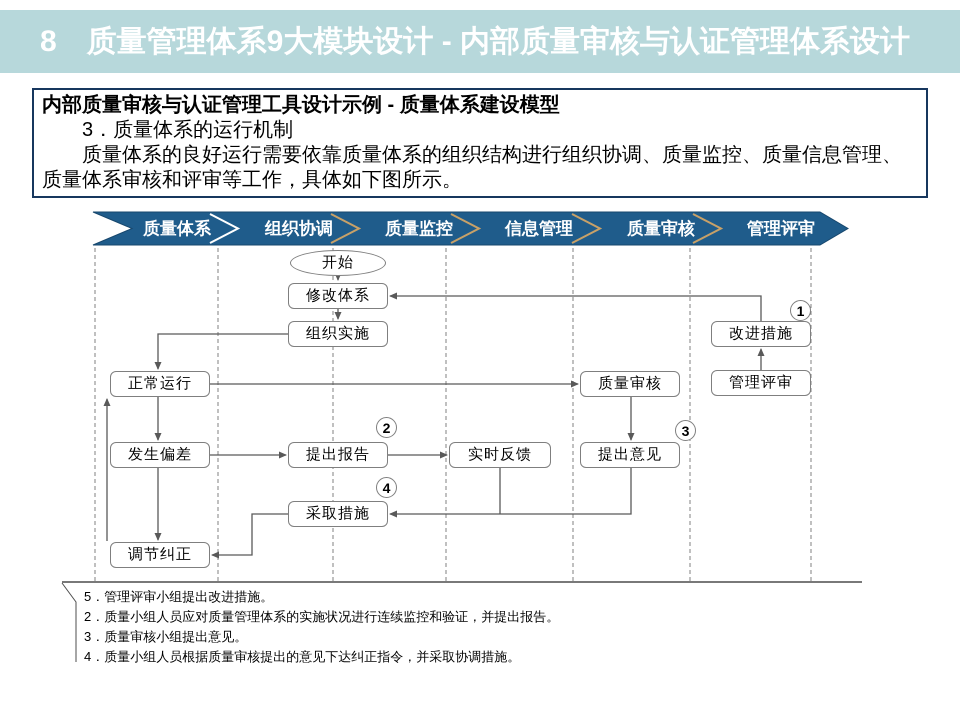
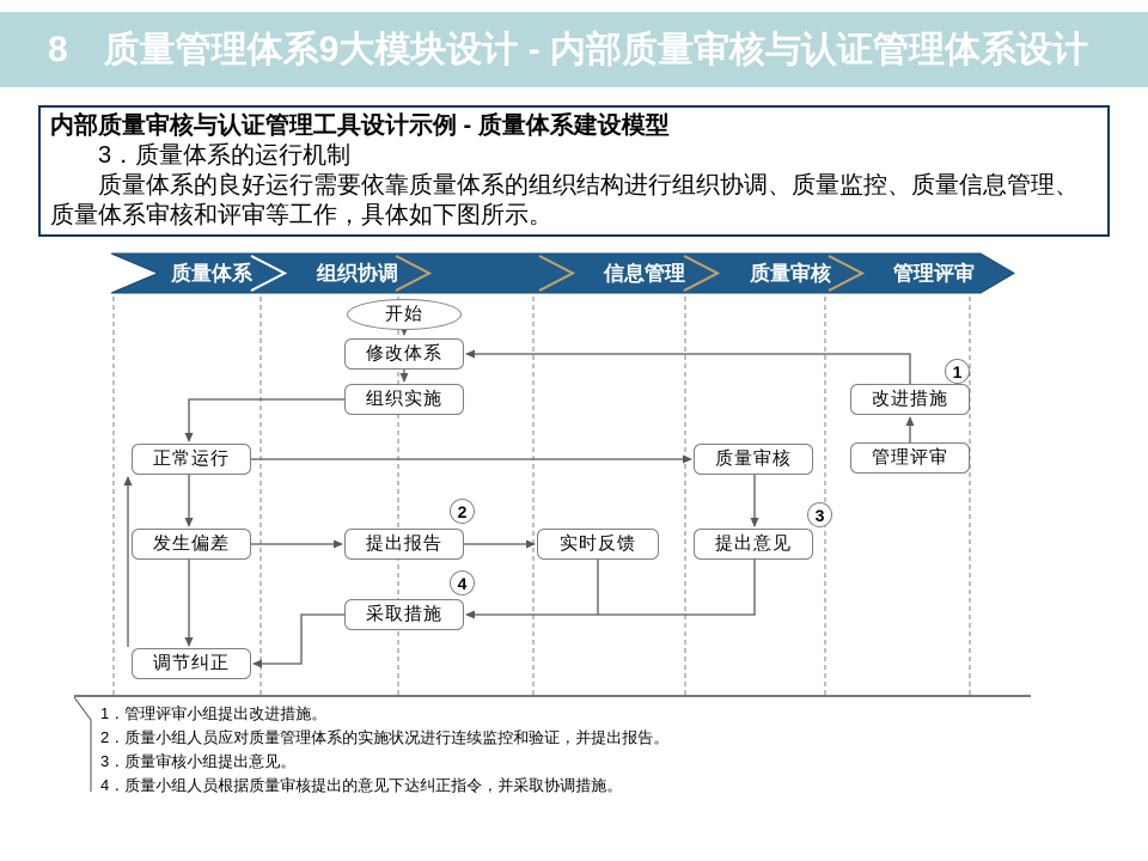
  8 质量管理体系9大模块设计 - 内部质量审核与认证管理体系设计
  内部质量审核与认证管理工具设计示例 - 质量体系建设模型
  3．质量体系的运行机制
  质量体系的良好运行需要依靠质量体系的组织结构进行组织协调、质量监控、质量信息管理、
  质量体系审核和评审等工作，具体如下图所示。
  质量体系
  组织协调
- 质量监控
  信息管理
  质量审核
  管理评审
  开始
  修改体系
  组织实施
  正常运行
  质量审核
  改进措施
  管理评审
  发生偏差
  提出报告
  实时反馈
  提出意见
  采取措施
  调节纠正
  1
  2
  3
  4
- 5．管理评审小组提出改进措施。
+ 1．管理评审小组提出改进措施。
  2．质量小组人员应对质量管理体系的实施状况进行连续监控和验证，并提出报告。
  3．质量审核小组提出意见。
  4．质量小组人员根据质量审核提出的意见下达纠正指令，并采取协调措施。
